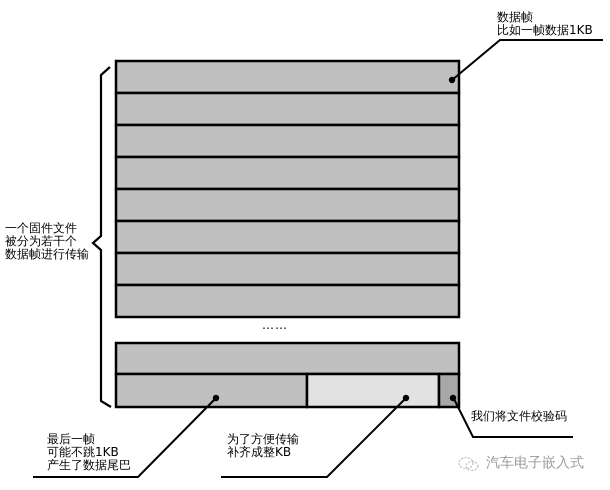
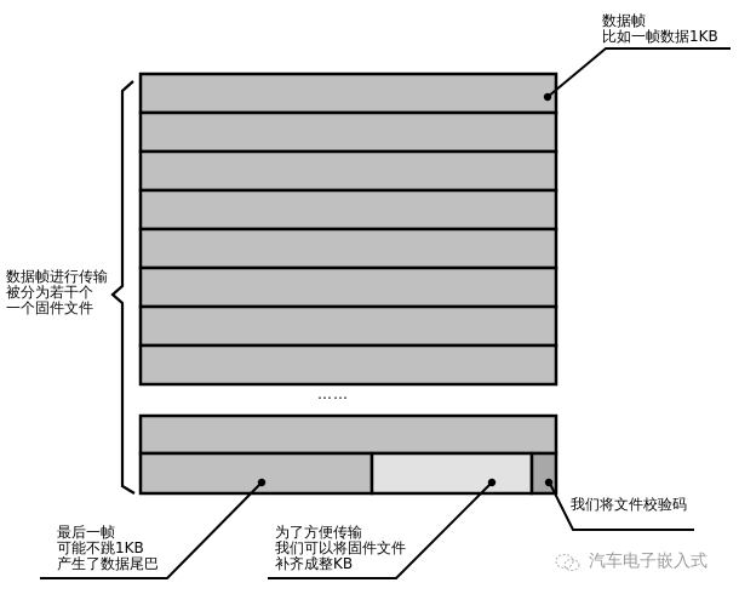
  ……
  数据帧
  比如一帧数据1KB
- 一个固件文件
+ 数据帧进行传输
  被分为若干个
- 数据帧进行传输
+ 一个固件文件
  最后一帧
  可能不跳1KB
  产生了数据尾巴
  为了方便传输
+ 我们可以将固件文件
  补齐成整KB
  我们将文件校验码
  汽车电子嵌入式
